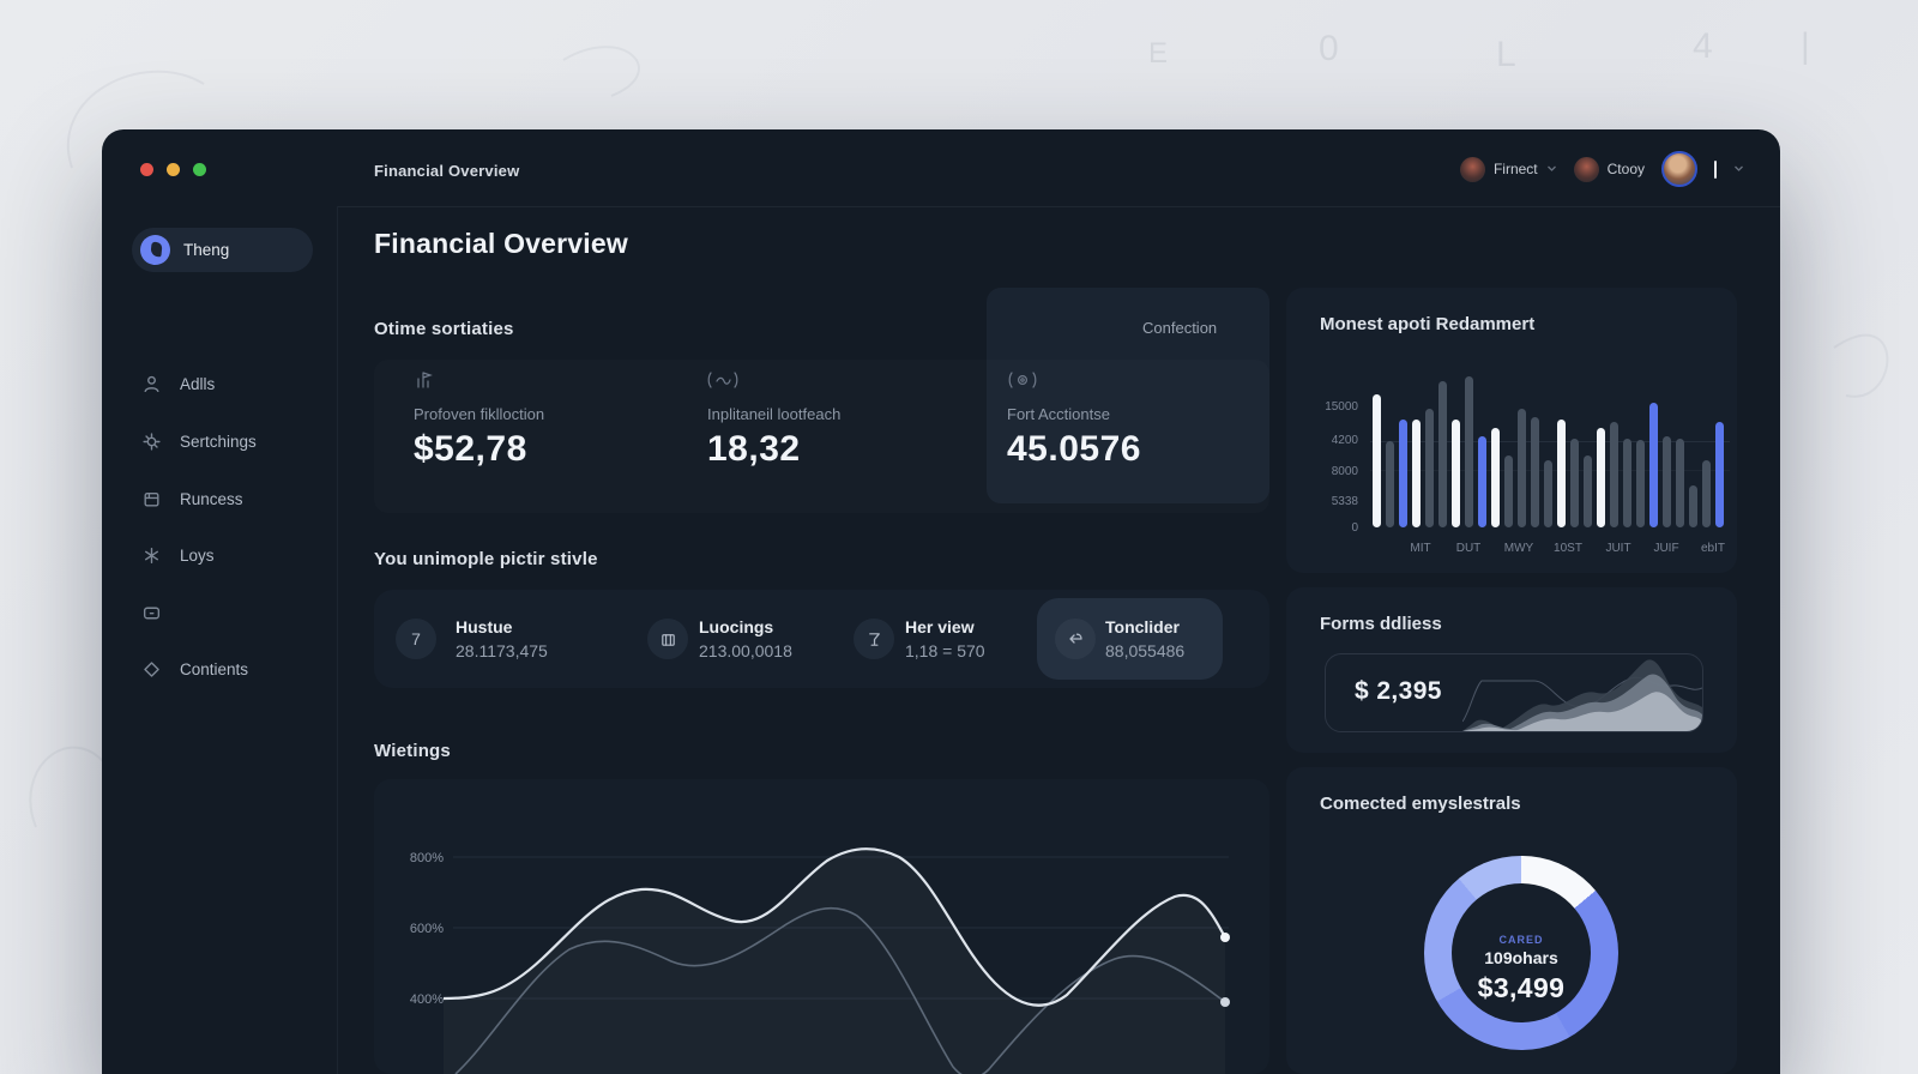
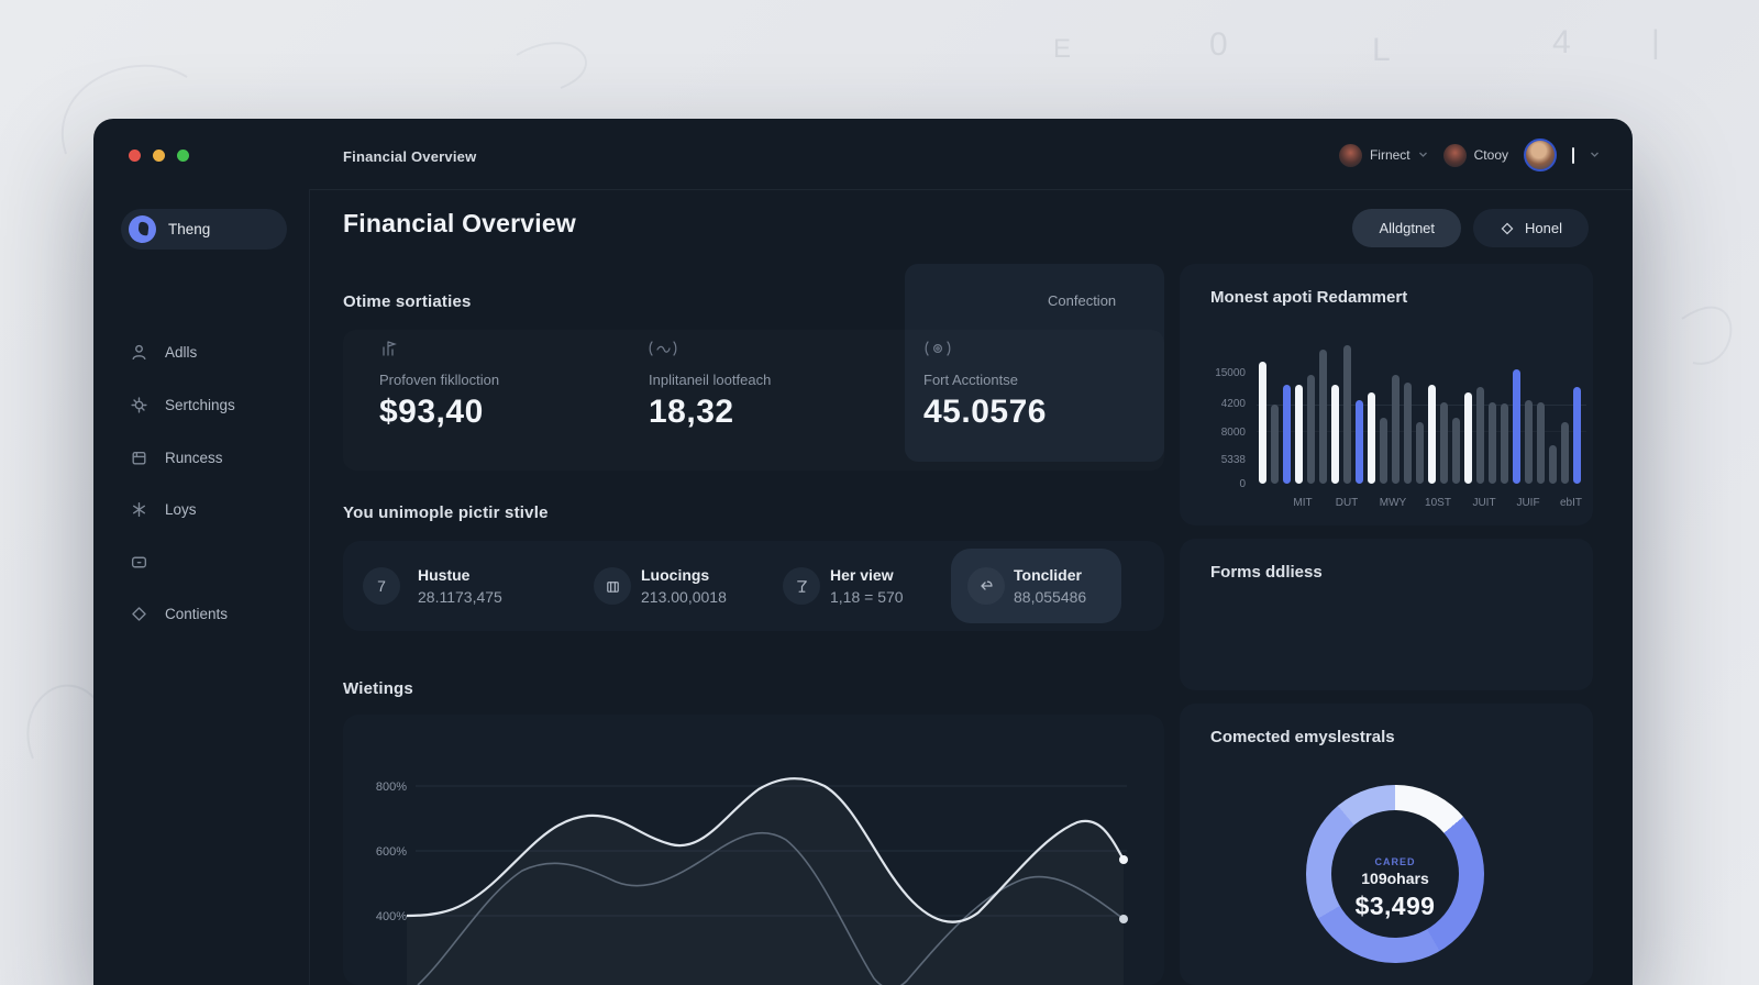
  Financial Overview
  Firnect
  Ctooy
  Theng
  Adlls
  Sertchings
  Runcess
  Loys
  Contients
  Financial Overview
+ Alldgtnet
+ Honel
  Otime sortiaties
  Confection
  Profoven fiklloction
- $52,78
+ $93,40
  Inplitaneil lootfeach
  18,32
  Fort Acctiontse
  45.0576
  You unimople pictir stivle
  7
  Hustue
  28.1173,475
  Luocings
  213.00,0018
  Her view
  1,18 = 570
  Tonclider
  88,055486
  Wietings
  800%
  600%
  400%
  Monest apoti Redammert
  15000
  4200
  8000
  5338
  0
  MIT
  DUT
  MWY
  10ST
  JUIT
  JUIF
  ebIT
  Forms ddliess
- $ 2,395
  Comected emyslestrals
  CARED
  109ohars
  $3,499
